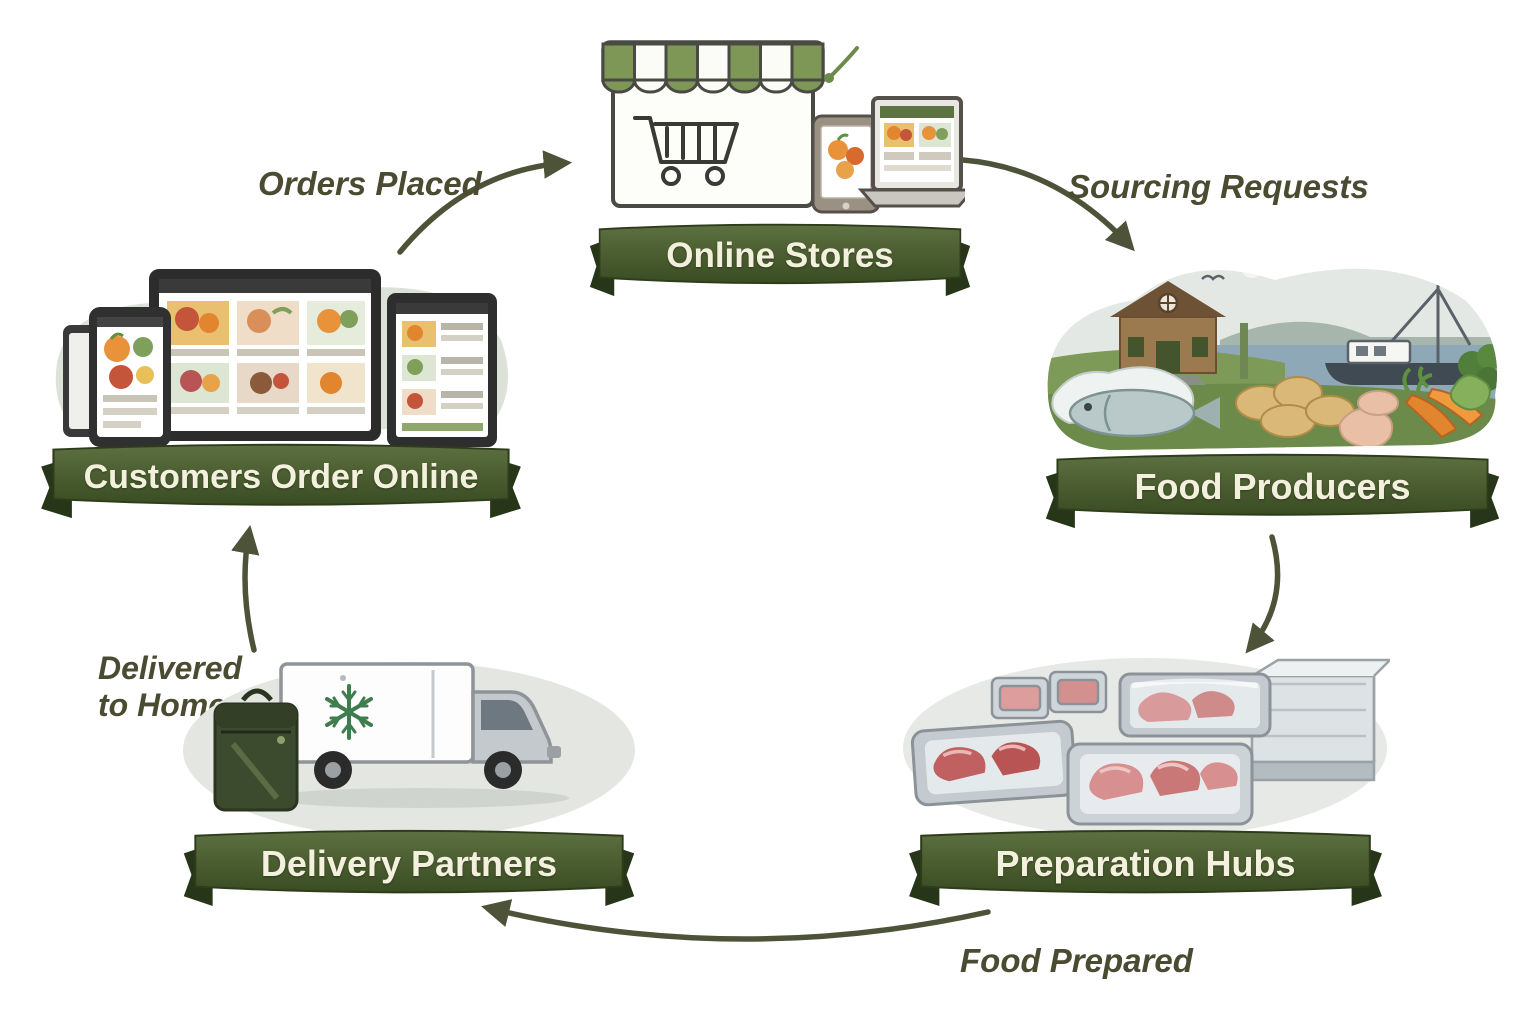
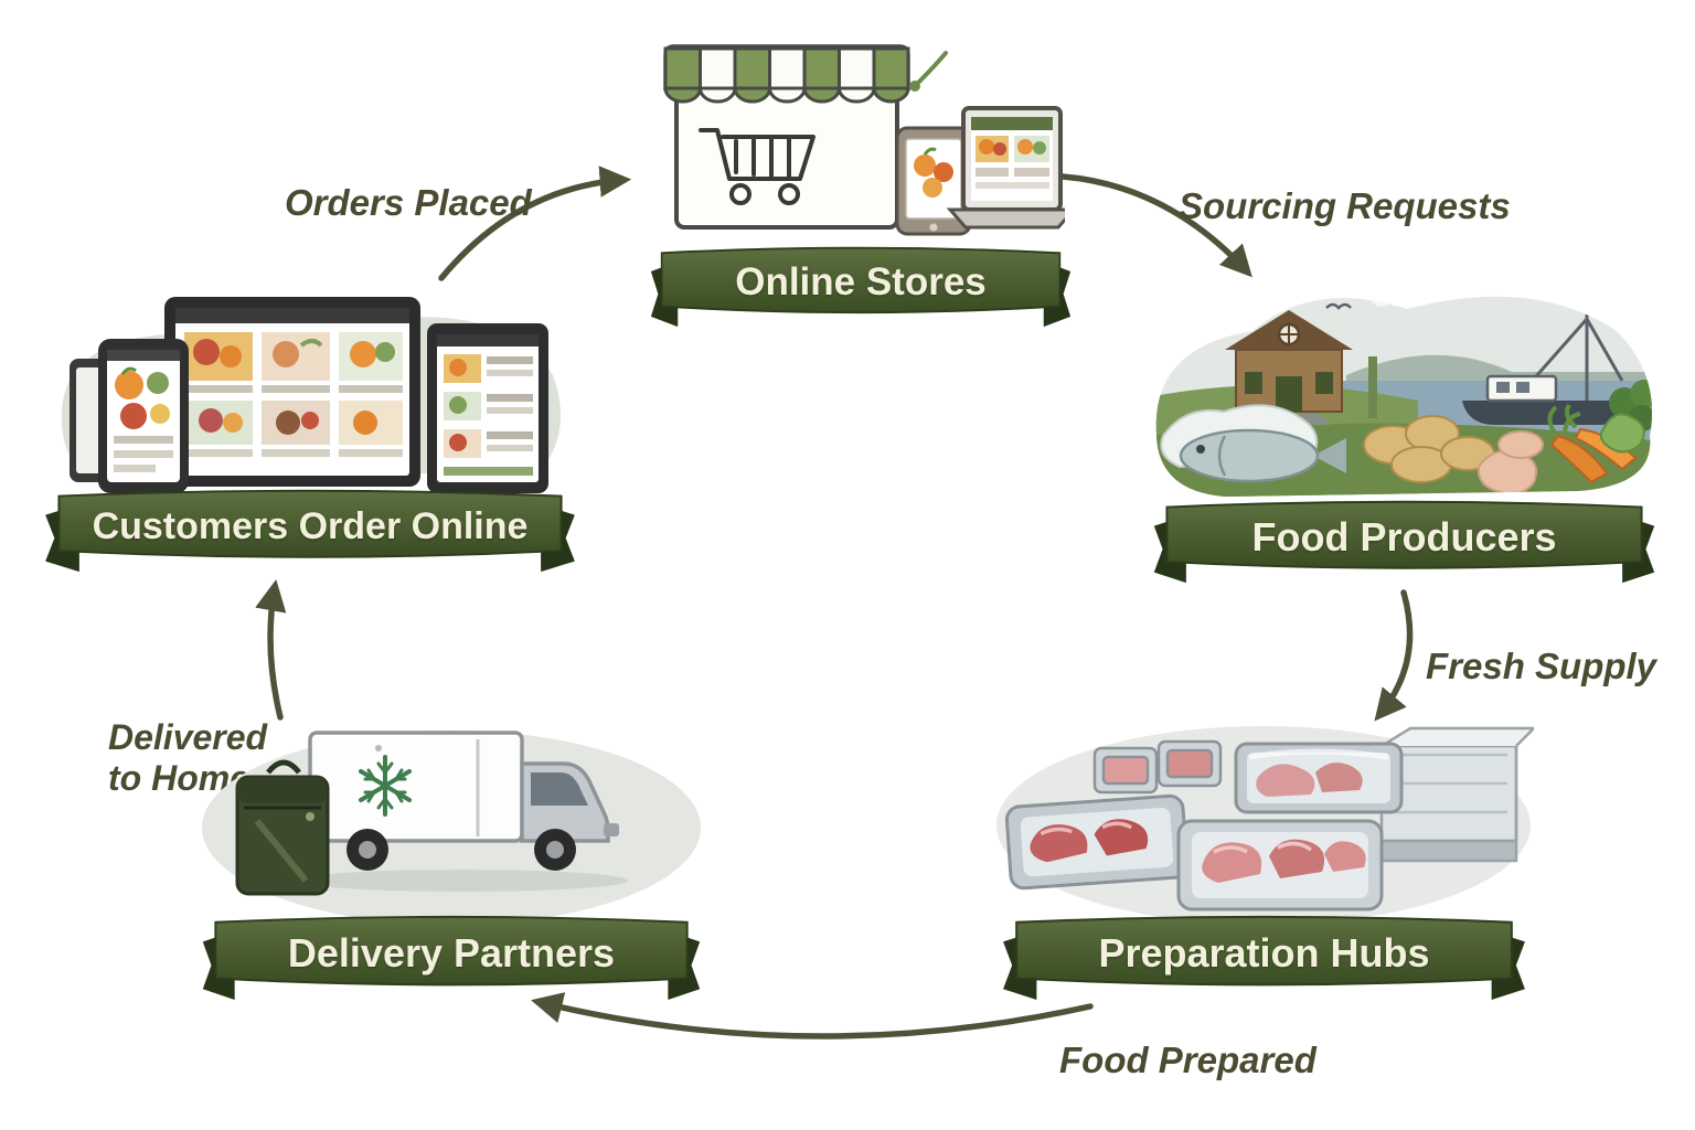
  Orders Placed
  Sourcing Requests
+ Fresh Supply
  Food Prepared
  Delivered to Hom
  Online Stores
  Food Producers
  Preparation Hubs
  Delivery Partners
  Customers Order Online
